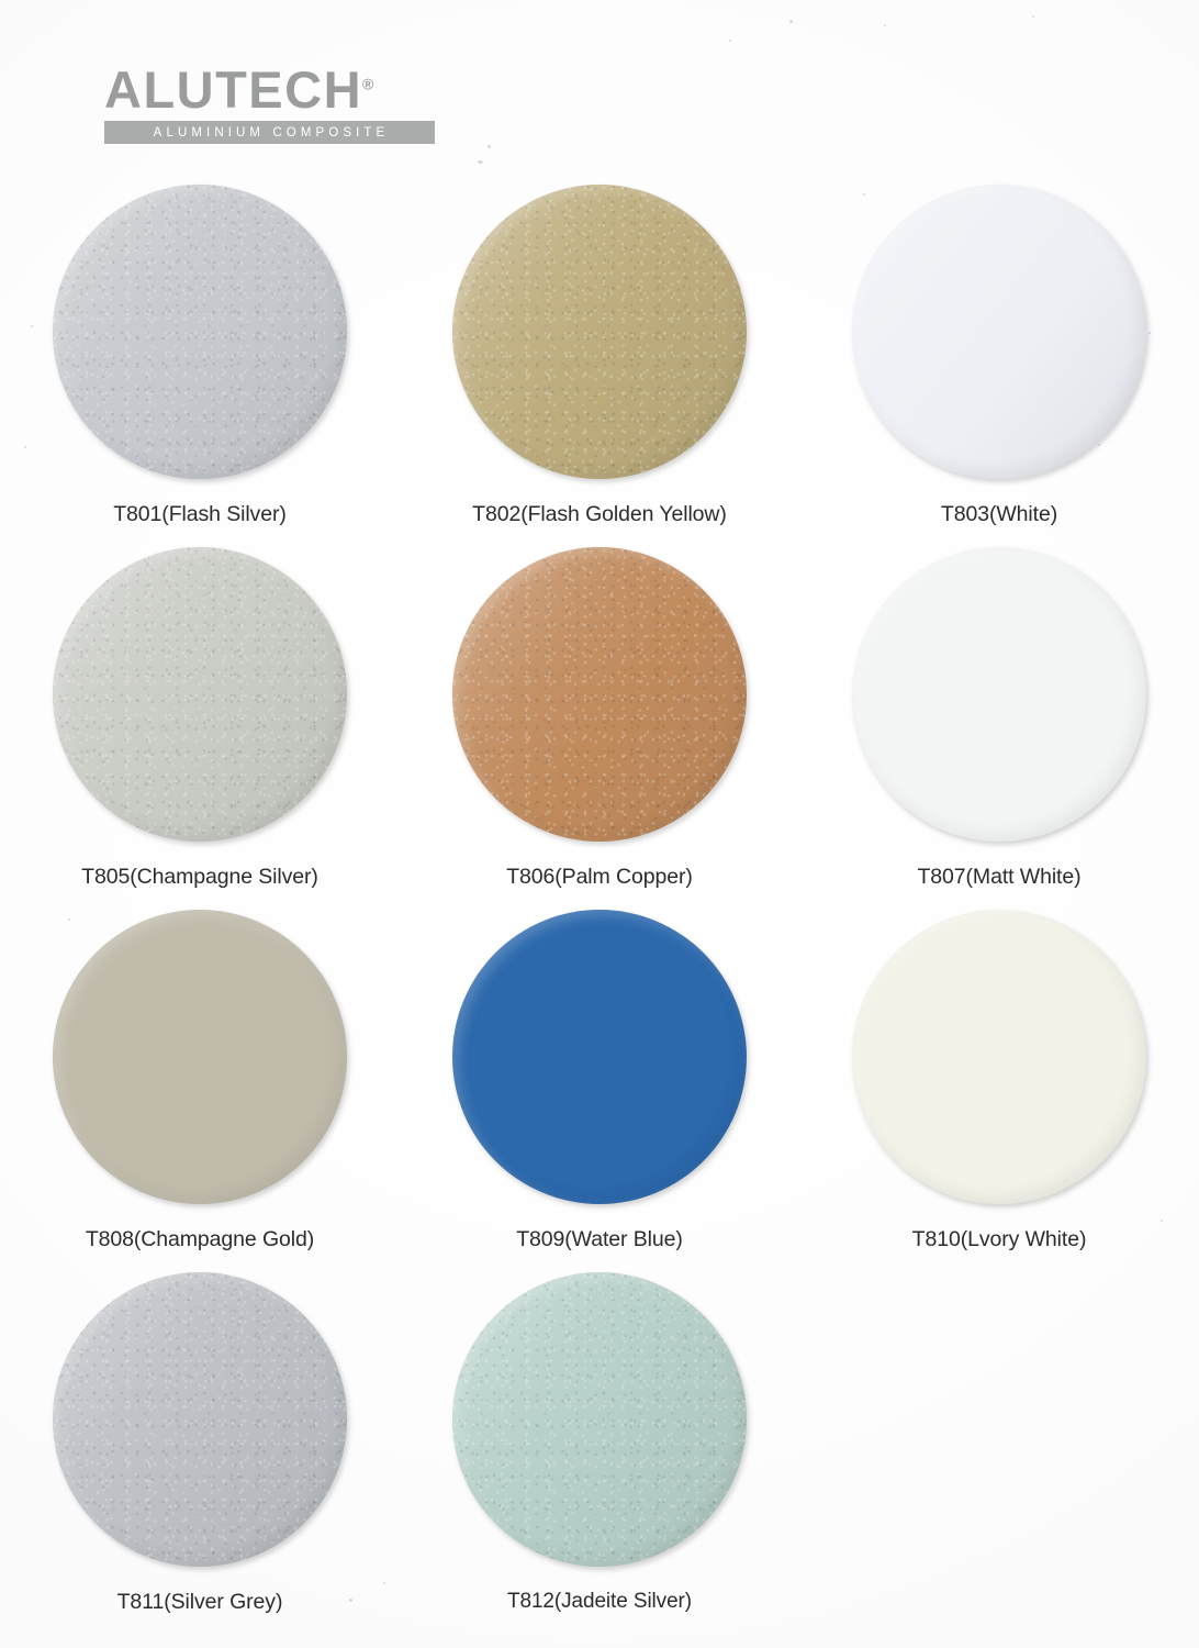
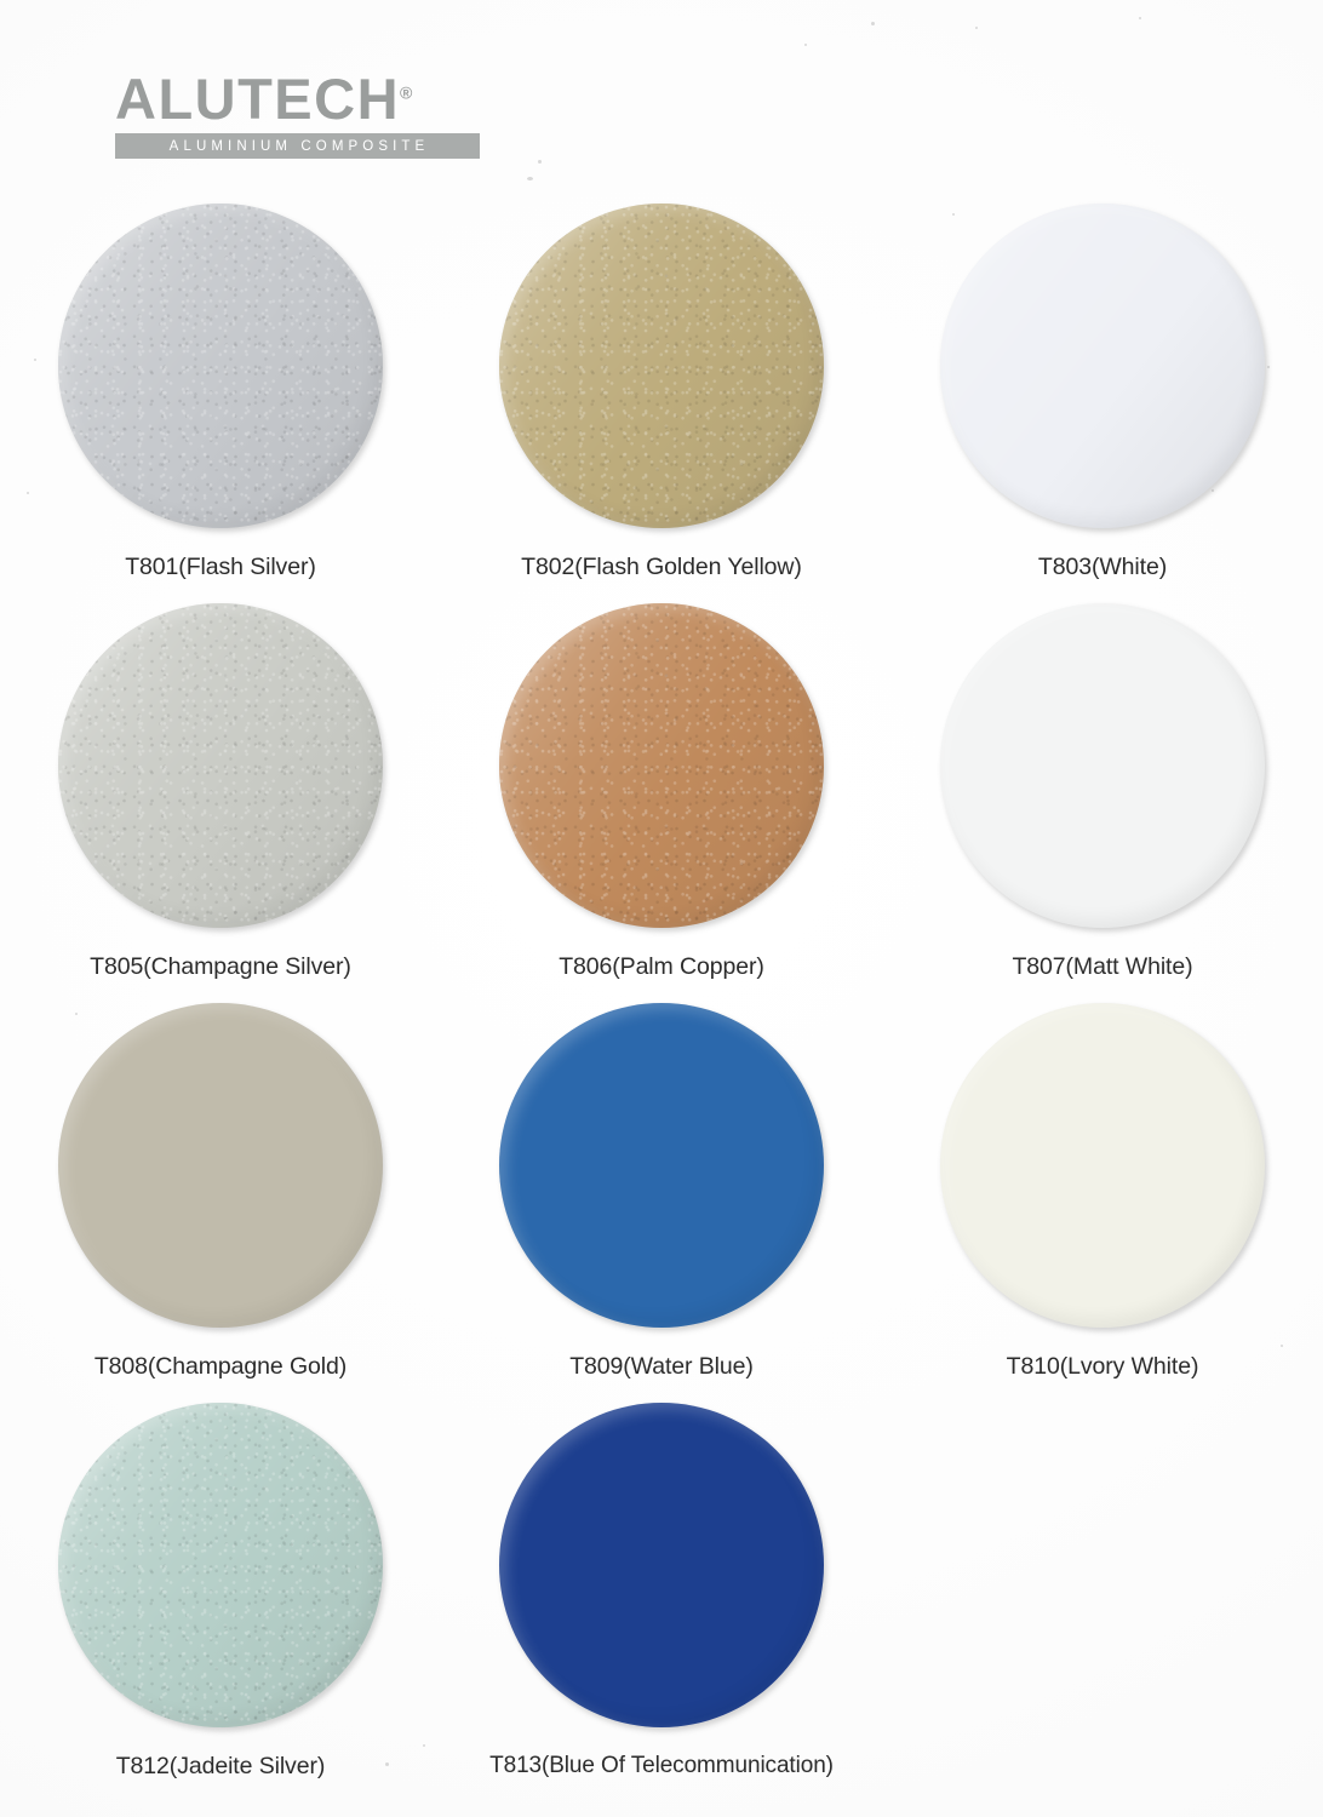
  ALUTECH®
  ALUMINIUM COMPOSITE
  T801(Flash Silver)
  T802(Flash Golden Yellow)
  T803(White)
  T805(Champagne Silver)
  T806(Palm Copper)
  T807(Matt White)
  T808(Champagne Gold)
  T809(Water Blue)
  T810(Lvory White)
- T811(Silver Grey)
  T812(Jadeite Silver)
+ T813(Blue Of Telecommunication)
